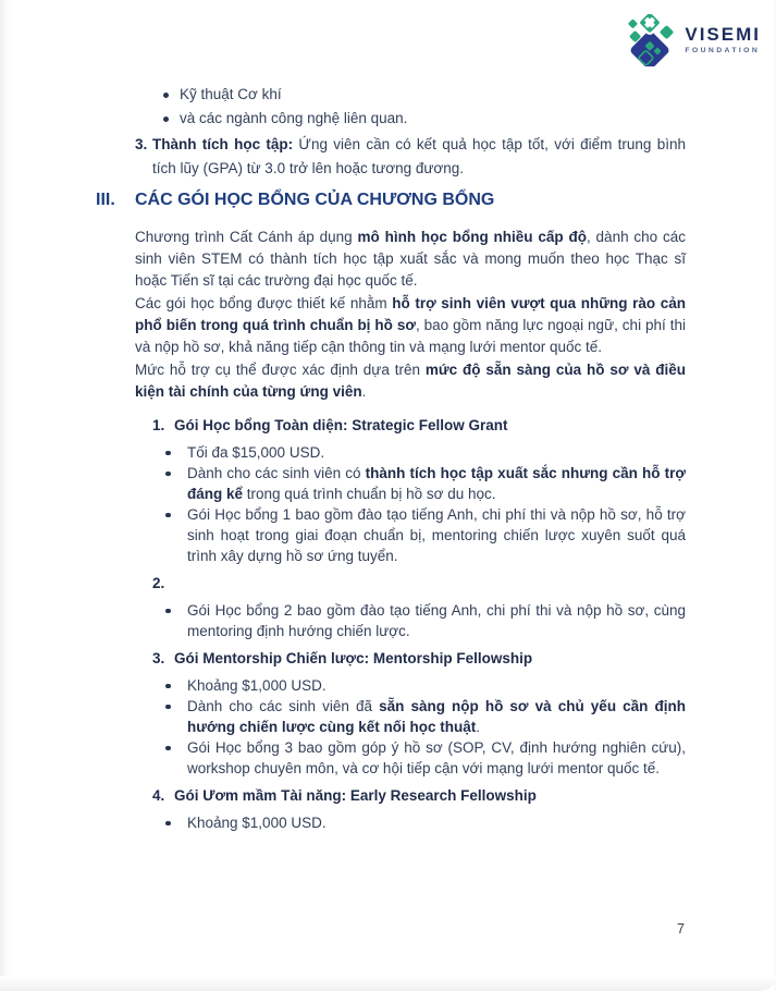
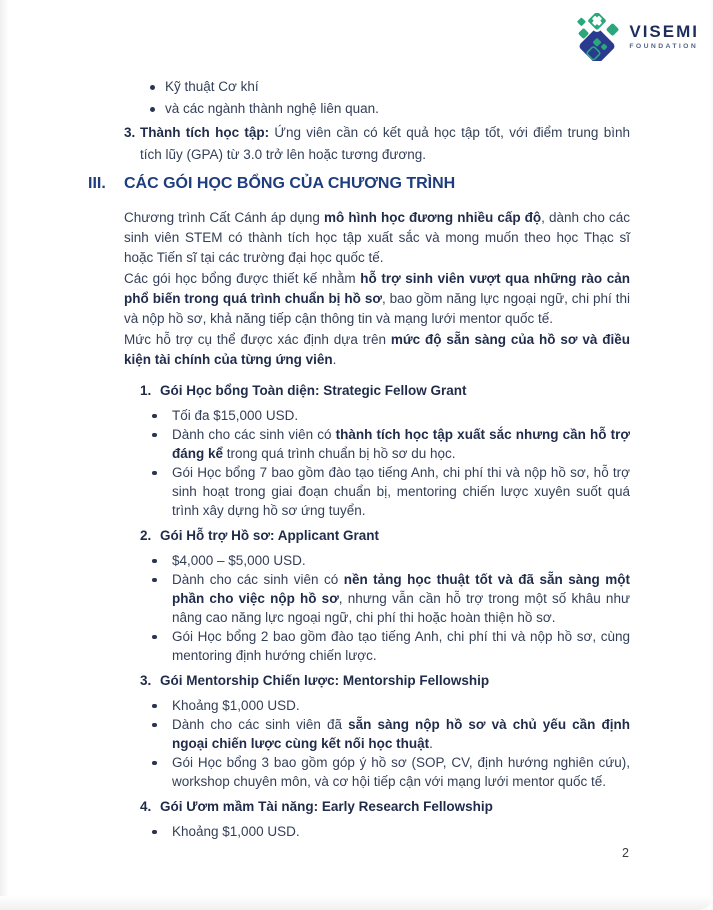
  VISEMI
  Kỹ thuật Cơ khí
- và các ngành công nghệ liên quan.
+ và các ngành thành nghệ liên quan.
  3.
  Thành tích học tập: Ứng viên cần có kết quả học tập tốt, với điểm trung bình tích lũy (GPA) từ 3.0 trở lên hoặc tương đương.
  III.
- CÁC GÓI HỌC BỔNG CỦA CHƯƠNG BỔNG
+ CÁC GÓI HỌC BỔNG CỦA CHƯƠNG TRÌNH
- Chương trình Cất Cánh áp dụng mô hình học bổng nhiều cấp độ, dành cho các sinh viên STEM có thành tích học tập xuất sắc và mong muốn theo học Thạc sĩ hoặc Tiến sĩ tại các trường đại học quốc tế.
+ Chương trình Cất Cánh áp dụng mô hình học đương nhiều cấp độ, dành cho các sinh viên STEM có thành tích học tập xuất sắc và mong muốn theo học Thạc sĩ hoặc Tiến sĩ tại các trường đại học quốc tế.
  Các gói học bổng được thiết kế nhằm hỗ trợ sinh viên vượt qua những rào cản phổ biến trong quá trình chuẩn bị hồ sơ, bao gồm năng lực ngoại ngữ, chi phí thi và nộp hồ sơ, khả năng tiếp cận thông tin và mạng lưới mentor quốc tế.
  Mức hỗ trợ cụ thể được xác định dựa trên mức độ sẵn sàng của hồ sơ và điều kiện tài chính của từng ứng viên.
  1.
  Gói Học bổng Toàn diện: Strategic Fellow Grant
  Tối đa $15,000 USD.
  Dành cho các sinh viên có thành tích học tập xuất sắc nhưng cần hỗ trợ đáng kể trong quá trình chuẩn bị hồ sơ du học.
- Gói Học bổng 1 bao gồm đào tạo tiếng Anh, chi phí thi và nộp hồ sơ, hỗ trợ sinh hoạt trong giai đoạn chuẩn bị, mentoring chiến lược xuyên suốt quá trình xây dựng hồ sơ ứng tuyển.
+ Gói Học bổng 7 bao gồm đào tạo tiếng Anh, chi phí thi và nộp hồ sơ, hỗ trợ sinh hoạt trong giai đoạn chuẩn bị, mentoring chiến lược xuyên suốt quá trình xây dựng hồ sơ ứng tuyển.
  2.
+ Gói Hỗ trợ Hồ sơ: Applicant Grant
+ $4,000 – $5,000 USD.
+ Dành cho các sinh viên có nền tảng học thuật tốt và đã sẵn sàng một phần cho việc nộp hồ sơ, nhưng vẫn cần hỗ trợ trong một số khâu như nâng cao năng lực ngoại ngữ, chi phí thi hoặc hoàn thiện hồ sơ.
  Gói Học bổng 2 bao gồm đào tạo tiếng Anh, chi phí thi và nộp hồ sơ, cùng mentoring định hướng chiến lược.
  3.
  Gói Mentorship Chiến lược: Mentorship Fellowship
  Khoảng $1,000 USD.
- Dành cho các sinh viên đã sẵn sàng nộp hồ sơ và chủ yếu cần định hướng chiến lược cùng kết nối học thuật.
+ Dành cho các sinh viên đã sẵn sàng nộp hồ sơ và chủ yếu cần định ngoại chiến lược cùng kết nối học thuật.
  Gói Học bổng 3 bao gồm góp ý hồ sơ (SOP, CV, định hướng nghiên cứu), workshop chuyên môn, và cơ hội tiếp cận với mạng lưới mentor quốc tế.
  4.
  Gói Ươm mầm Tài năng: Early Research Fellowship
  Khoảng $1,000 USD.
- 7
+ 2
